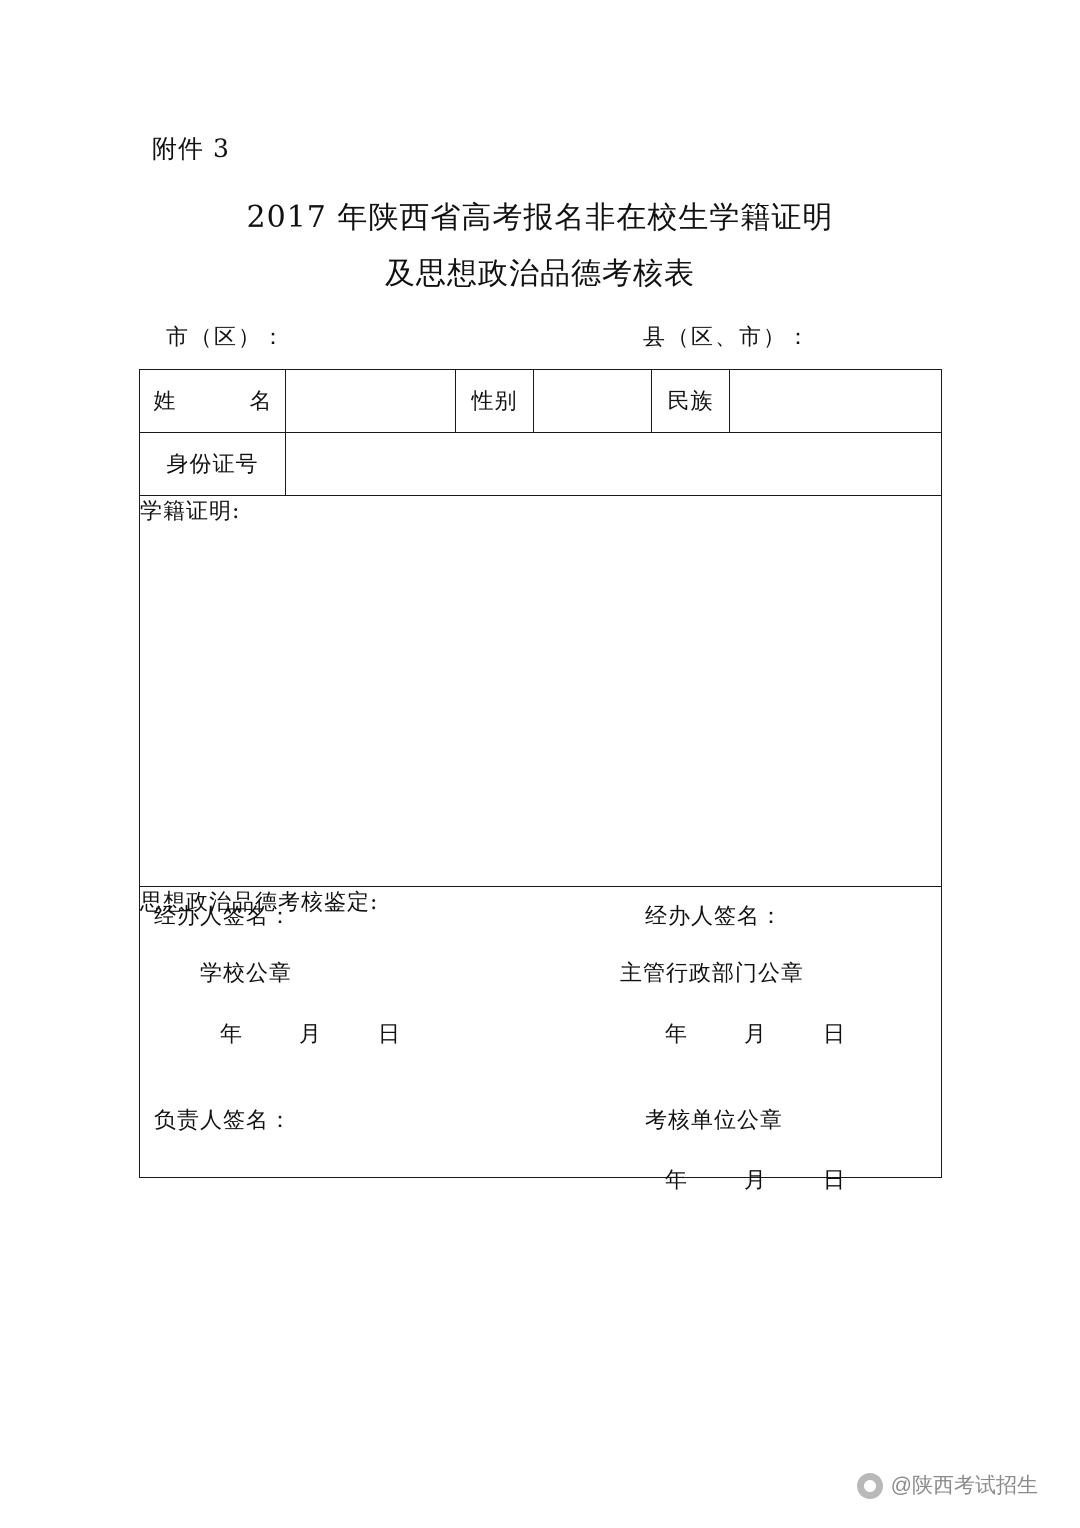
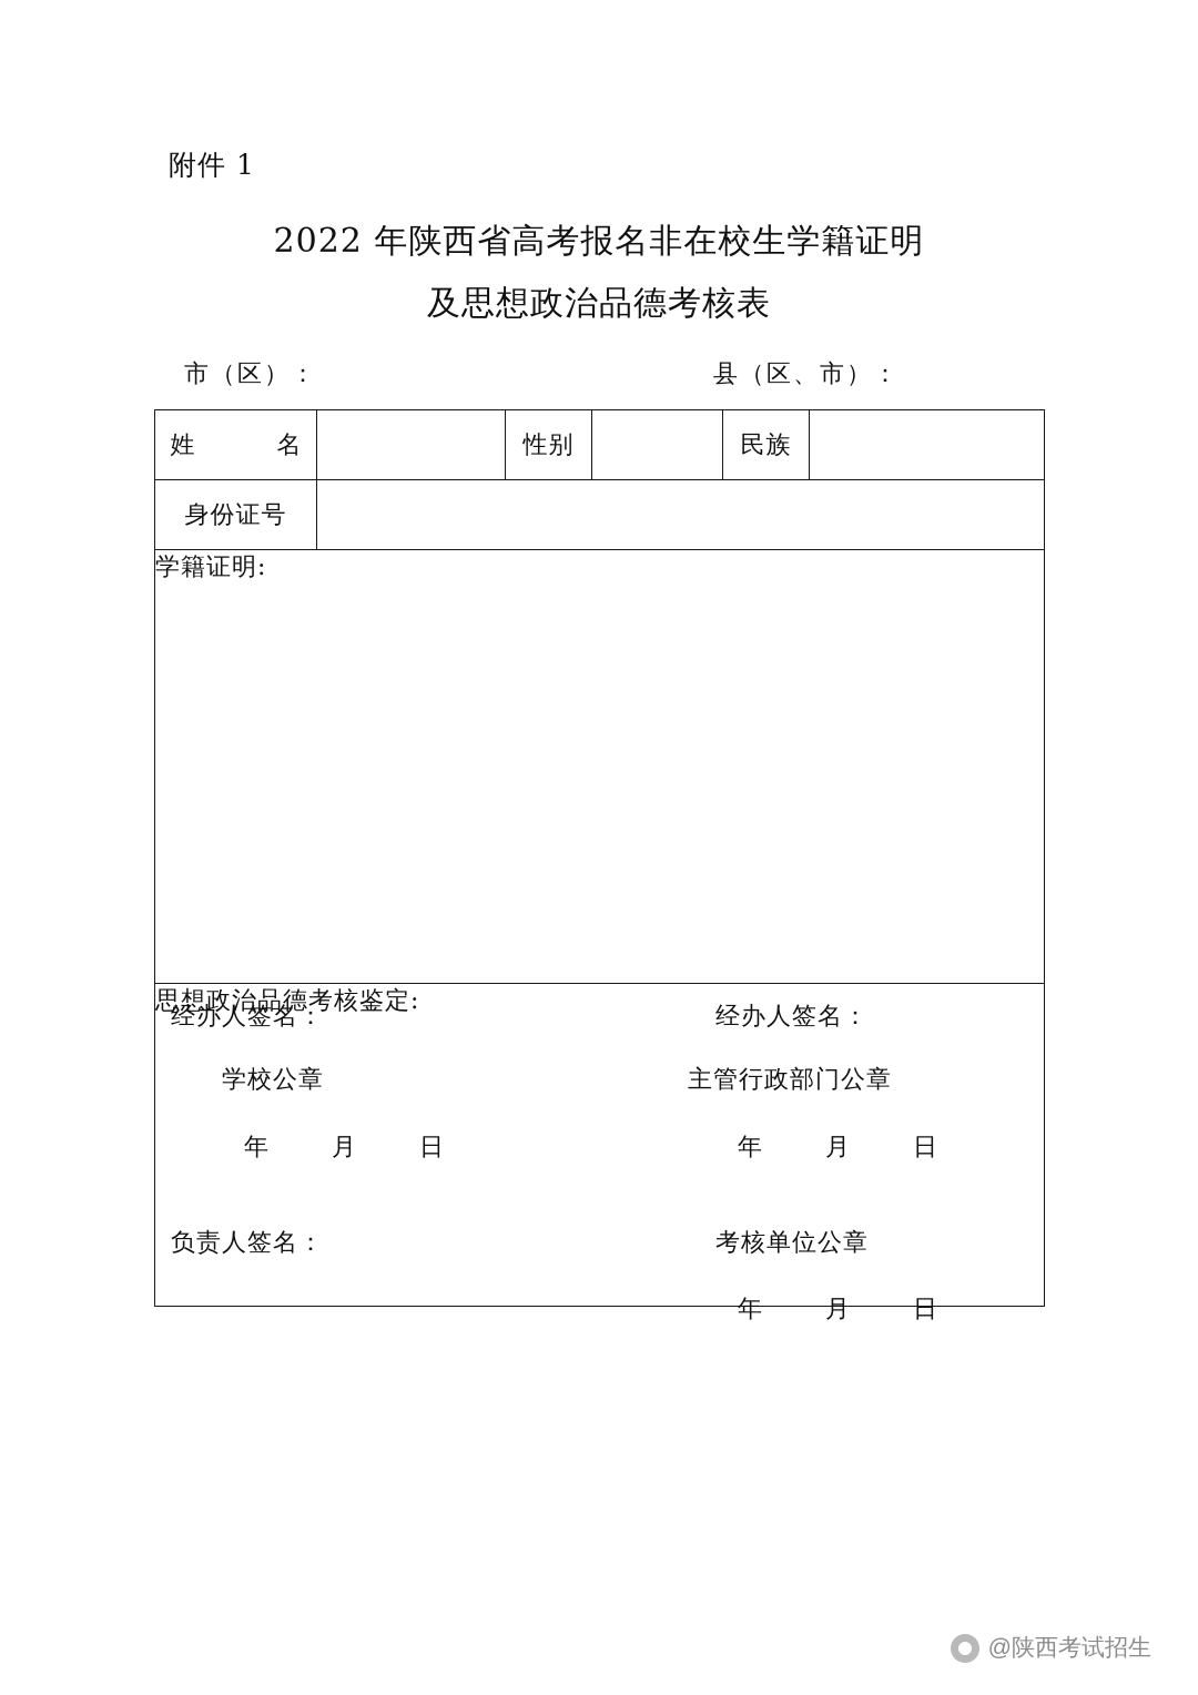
- 附件 3
+ 附件 1
- 2017 年陕西省高考报名非在校生学籍证明
+ 2022 年陕西省高考报名非在校生学籍证明
  及思想政治品德考核表
  市（区）：
  县（区、市）：
  姓 名		性别		民族
  身份证号
  学籍证明: 经办人签名： 经办人签名： 学校公章 主管行政部门公章 年 月 日 年 月 日
  思想政治品德考核鉴定: 负责人签名： 考核单位公章 年 月 日
  @陕西考试招生
